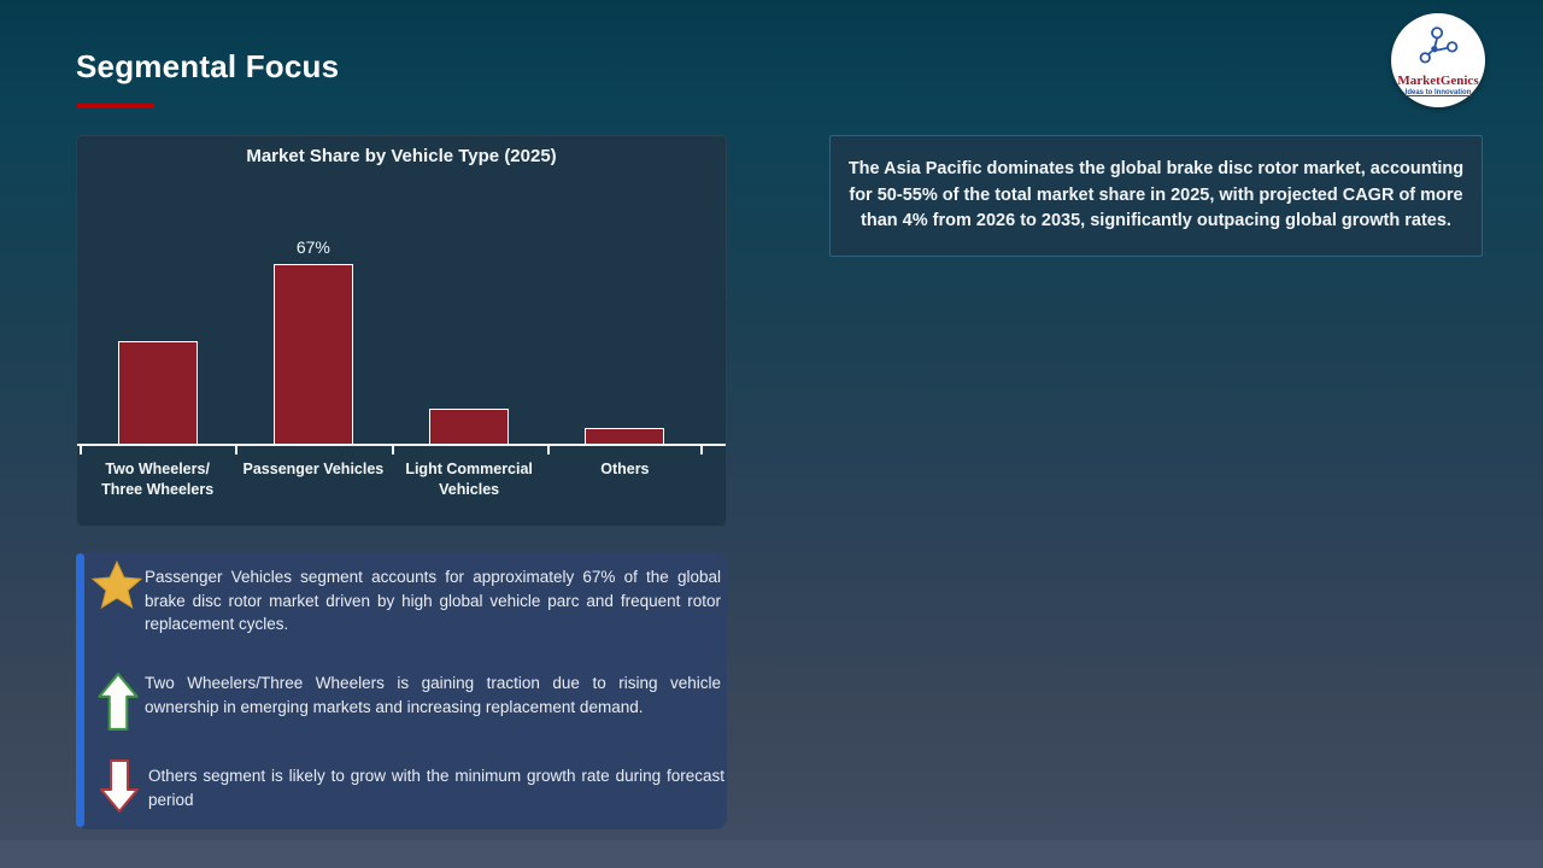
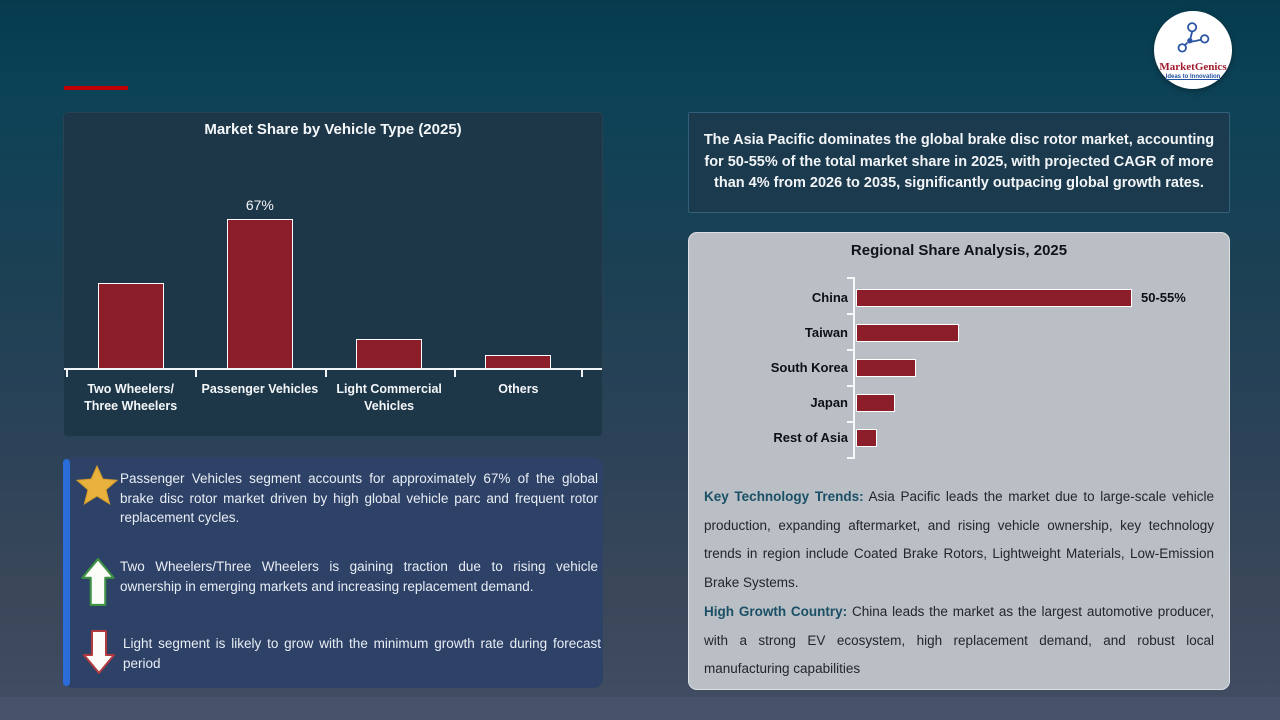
- Segmental Focus
  MarketGenics
  Market Share by Vehicle Type (2025)
  67%
  Two Wheelers/ Three Wheelers
  Passenger Vehicles
  Light Commercial Vehicles
  Others
  The Asia Pacific dominates the global brake disc rotor market, accounting for 50-55% of the total market share in 2025, with projected CAGR of more than 4% from 2026 to 2035, significantly outpacing global growth rates.
+ Regional Share Analysis, 2025
+ China
+ 50-55%
+ Taiwan
+ South Korea
+ Japan
+ Rest of Asia
+ Key Technology Trends: Asia Pacific leads the market due to large-scale vehicle production, expanding aftermarket, and rising vehicle ownership, key technology trends in region include Coated Brake Rotors, Lightweight Materials, Low-Emission Brake Systems.
+ High Growth Country: China leads the market as the largest automotive producer, with a strong EV ecosystem, high replacement demand, and robust local manufacturing capabilities
  Passenger Vehicles segment accounts for approximately 67% of the global brake disc rotor market driven by high global vehicle parc and frequent rotor replacement cycles.
  Two Wheelers/Three Wheelers is gaining traction due to rising vehicle ownership in emerging markets and increasing replacement demand.
- Others segment is likely to grow with the minimum growth rate during forecast period
+ Light segment is likely to grow with the minimum growth rate during forecast period
